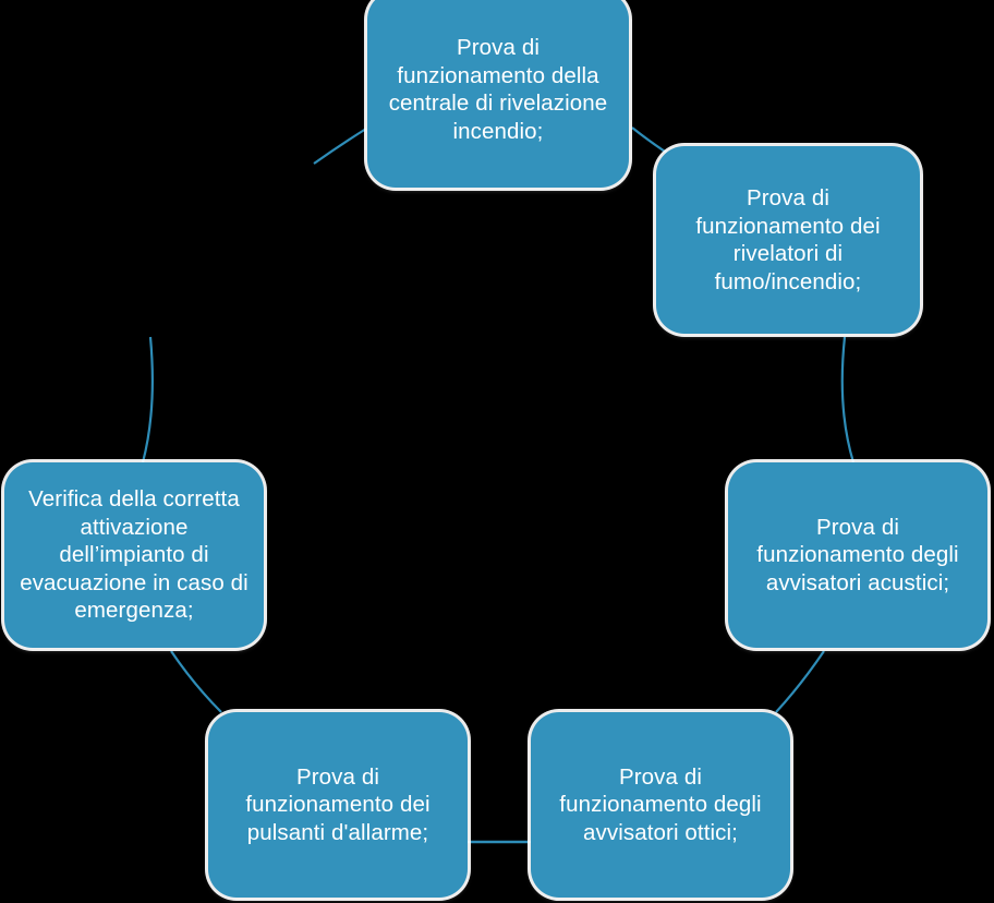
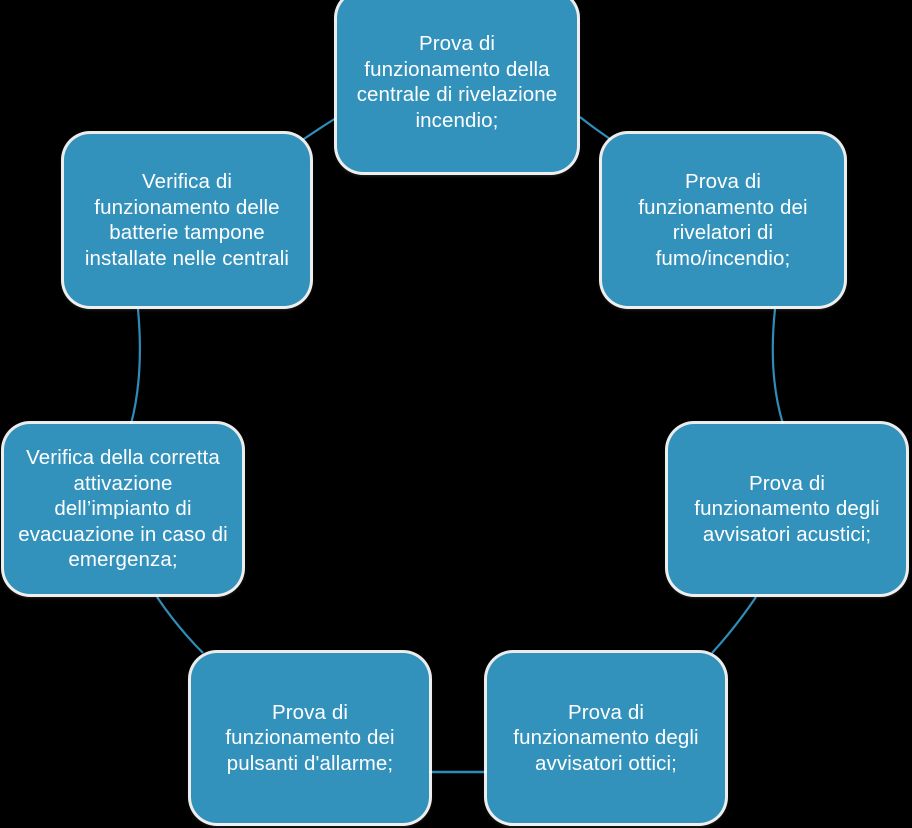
  Prova di
  funzionamento della
  centrale di rivelazione
  incendio;
  Prova di
  funzionamento dei
  rivelatori di
  fumo/incendio;
  Prova di
  funzionamento degli
  avvisatori acustici;
  Prova di
  funzionamento degli
  avvisatori ottici;
  Prova di
  funzionamento dei
  pulsanti d'allarme;
  Verifica della corretta
  attivazione
  dell’impianto di
  evacuazione in caso di
  emergenza;
+ Verifica di
+ funzionamento delle
+ batterie tampone
+ installate nelle centrali
